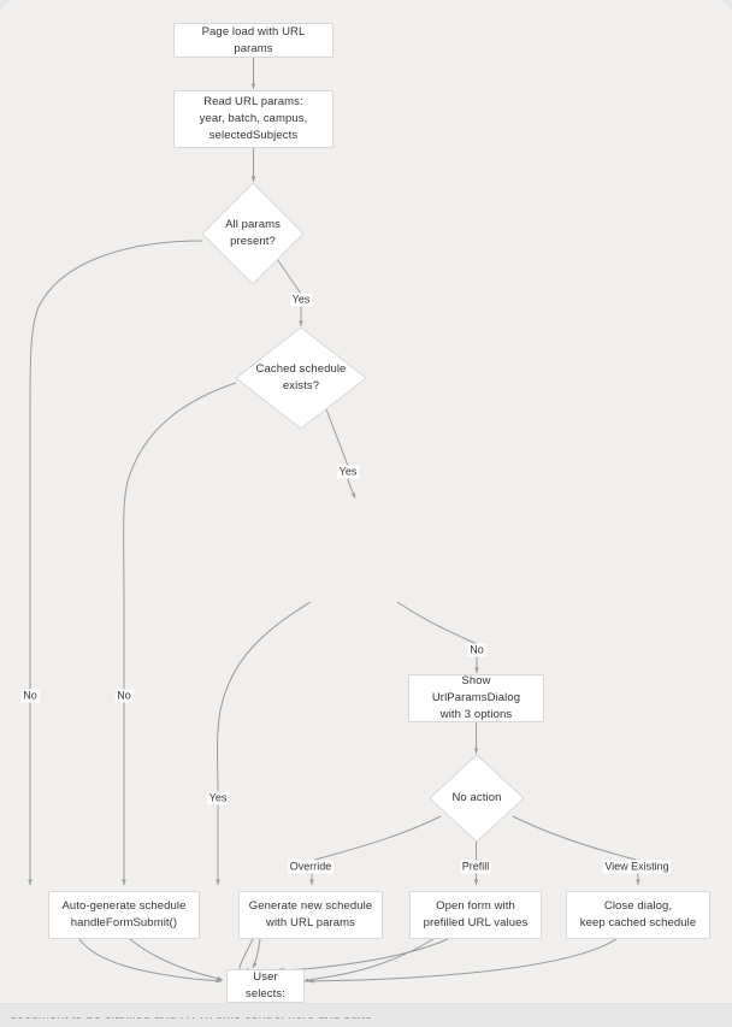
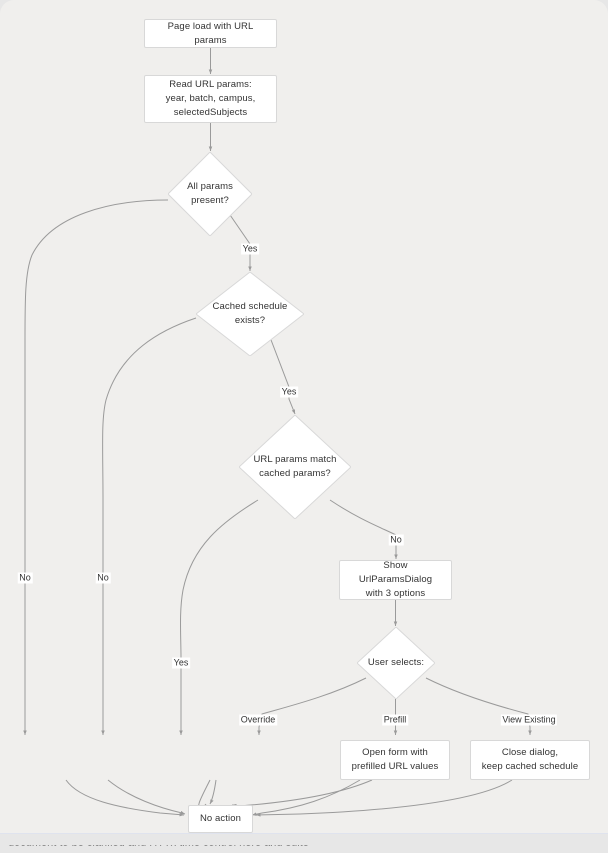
  Page load with URL params
  Read URL params:
  year, batch, campus,
  selectedSubjects
  All params
  present?
  Cached schedule
  exists?
+ URL params match
+ cached params?
  Show UrlParamsDialog
  with 3 options
- No action
+ User selects:
- Auto-generate schedule
- handleFormSubmit()
- Generate new schedule
- with URL params
  Open form with
  prefilled URL values
  Close dialog,
  keep cached schedule
- User selects:
+ No action
  Yes
  Yes
  No
  No
  No
  Yes
  Override
  Prefill
  View Existing
